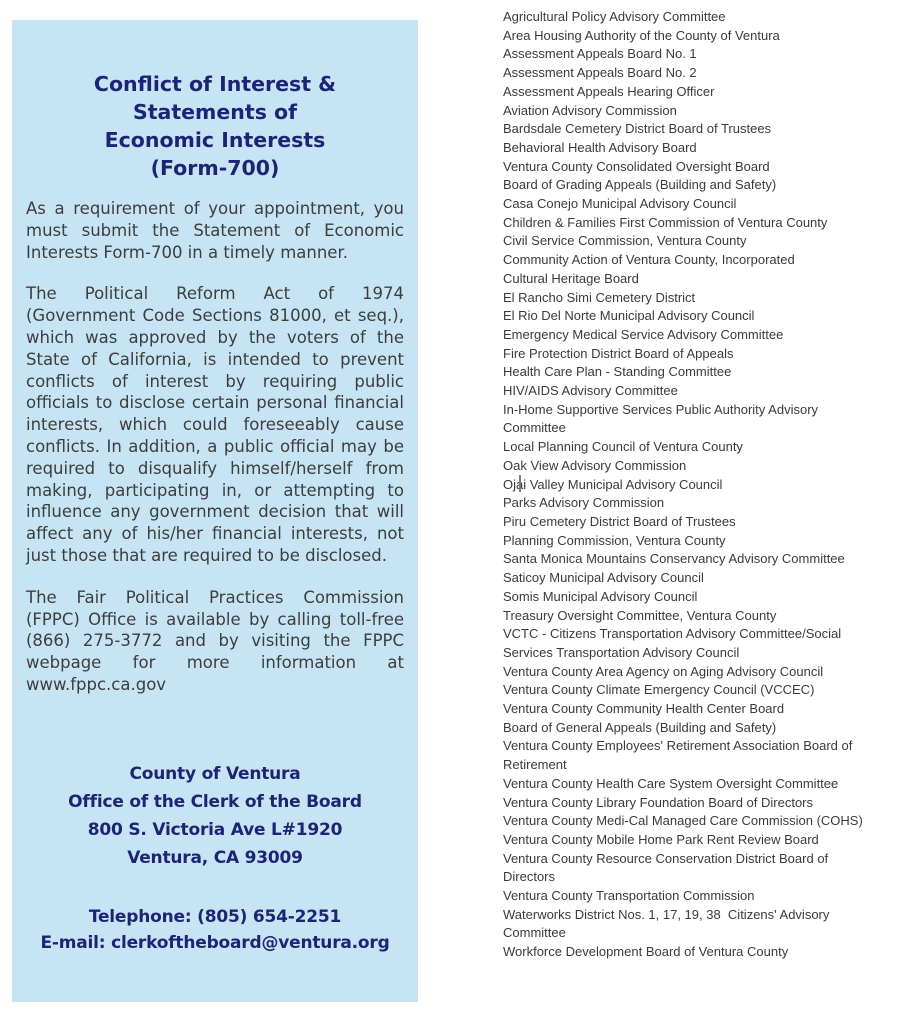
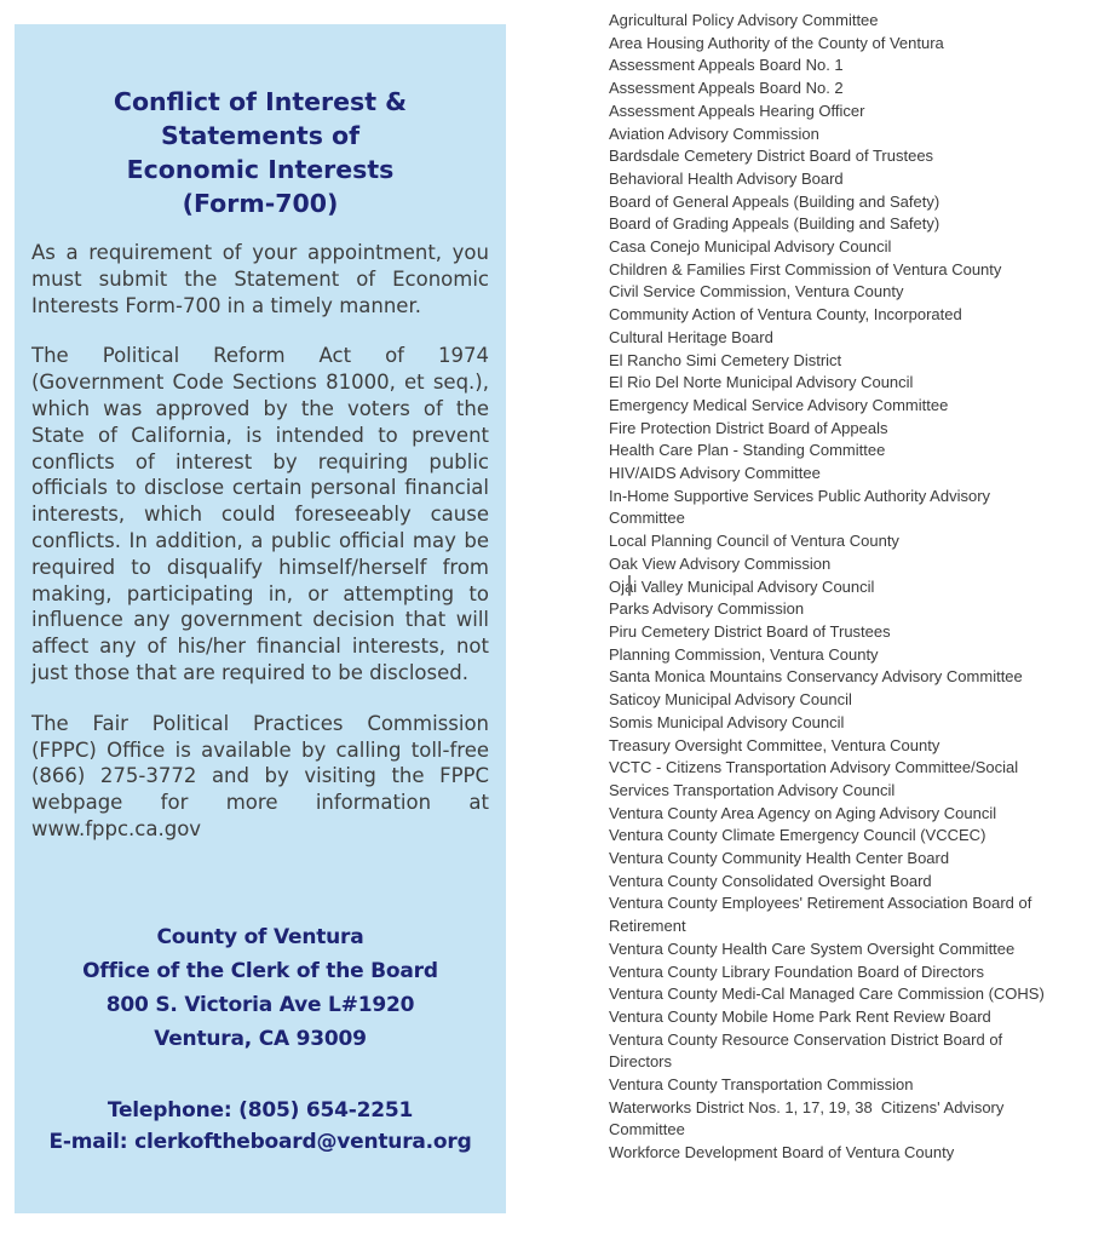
  Conflict of Interest &
  Statements of
  Economic Interests
  (Form-700)
  As a requirement of your appointment, you must submit the Statement of Economic Interests Form-700 in a timely manner.
  The Political Reform Act of 1974 (Government Code Sections 81000, et seq.), which was approved by the voters of the State of California, is intended to prevent conflicts of interest by requiring public officials to disclose certain personal financial interests, which could foreseeably cause conflicts. In addition, a public official may be required to disqualify himself/herself from making, participating in, or attempting to influence any government decision that will affect any of his/her financial interests, not just those that are required to be disclosed.
  The Fair Political Practices Commission (FPPC) Office is available by calling toll-free (866) 275-3772 and by visiting the FPPC webpage for more information at www.fppc.ca.gov
  County of Ventura
  Office of the Clerk of the Board
  800 S. Victoria Ave L#1920
  Ventura, CA 93009
  Telephone: (805) 654-2251
  E-mail: clerkoftheboard@ventura.org
  Agricultural Policy Advisory Committee
  Area Housing Authority of the County of Ventura
  Assessment Appeals Board No. 1
  Assessment Appeals Board No. 2
  Assessment Appeals Hearing Officer
  Aviation Advisory Commission
  Bardsdale Cemetery District Board of Trustees
  Behavioral Health Advisory Board
- Ventura County Consolidated Oversight Board
+ Board of General Appeals (Building and Safety)
  Board of Grading Appeals (Building and Safety)
  Casa Conejo Municipal Advisory Council
  Children & Families First Commission of Ventura County
  Civil Service Commission, Ventura County
  Community Action of Ventura County, Incorporated
  Cultural Heritage Board
  El Rancho Simi Cemetery District
  El Rio Del Norte Municipal Advisory Council
  Emergency Medical Service Advisory Committee
  Fire Protection District Board of Appeals
  Health Care Plan - Standing Committee
  HIV/AIDS Advisory Committee
  In-Home Supportive Services Public Authority Advisory Committee
  Local Planning Council of Ventura County
  Oak View Advisory Commission
  Oji Valley Municipal Advisory Council
  Parks Advisory Commission
  Piru Cemetery District Board of Trustees
  Planning Commission, Ventura County
  Santa Monica Mountains Conservancy Advisory Committee
  Saticoy Municipal Advisory Council
  Somis Municipal Advisory Council
  Treasury Oversight Committee, Ventura County
  VCTC - Citizens Transportation Advisory Committee/Social Services Transportation Advisory Council
  Ventura County Area Agency on Aging Advisory Council
  Ventura County Climate Emergency Council (VCCEC)
  Ventura County Community Health Center Board
- Board of General Appeals (Building and Safety)
+ Ventura County Consolidated Oversight Board
  Ventura County Employees' Retirement Association Board of Retirement
  Ventura County Health Care System Oversight Committee
  Ventura County Library Foundation Board of Directors
  Ventura County Medi-Cal Managed Care Commission (COHS)
  Ventura County Mobile Home Park Rent Review Board
  Ventura County Resource Conservation District Board of Directors
  Ventura County Transportation Commission
  Waterworks District Nos. 1, 17, 19, 38 Citizens' Advisory Committee
  Workforce Development Board of Ventura County
